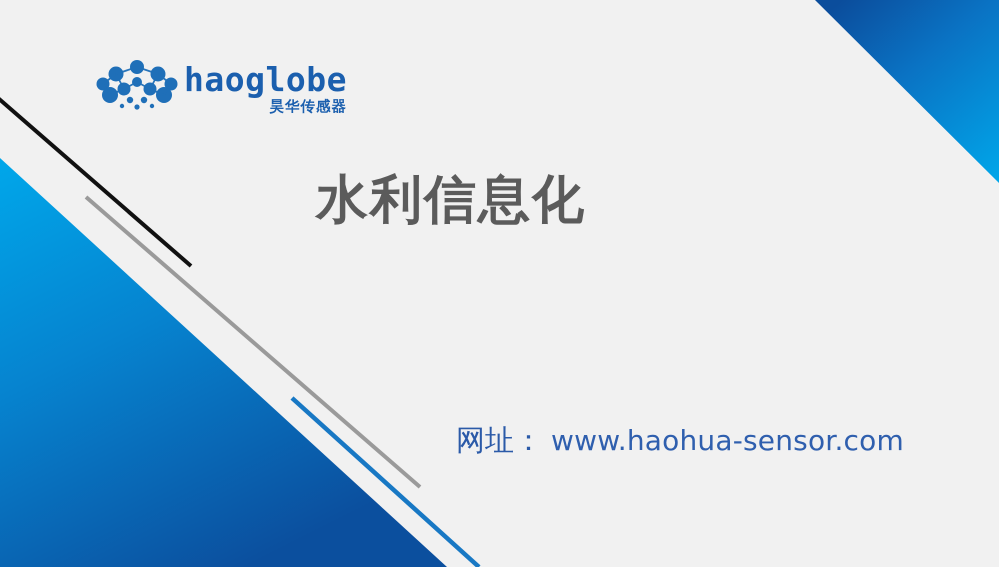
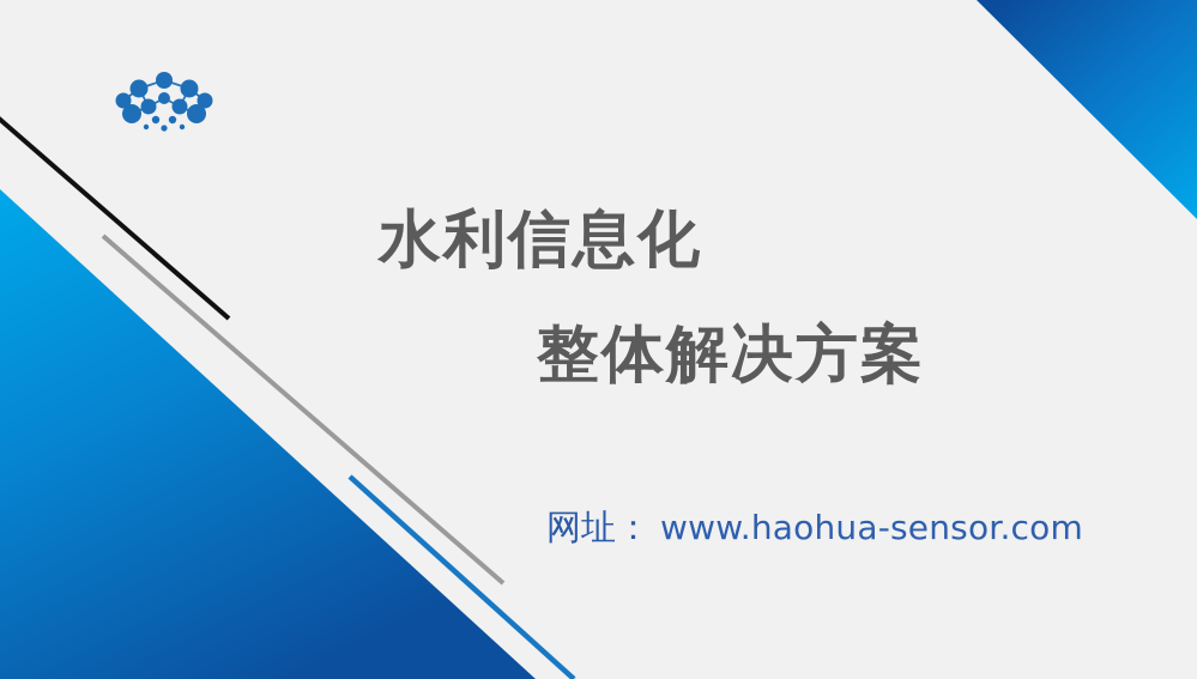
- haoglobe
- 昊华传感器
  水利信息化
+ 整体解决方案
  网址：
  www.haohua-sensor.com
